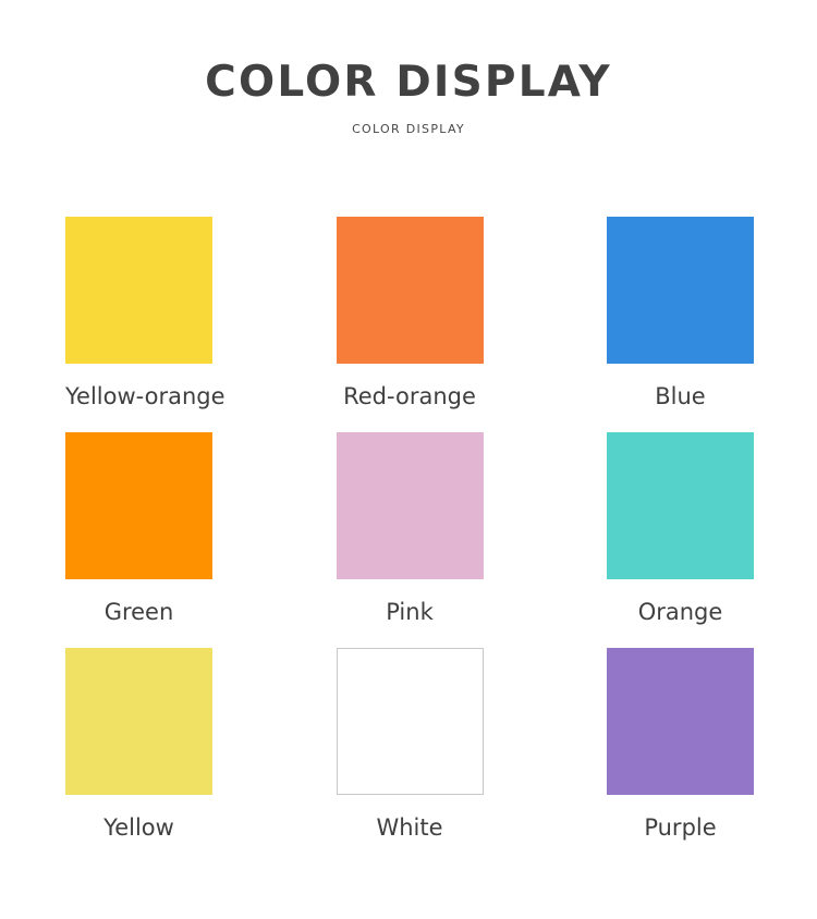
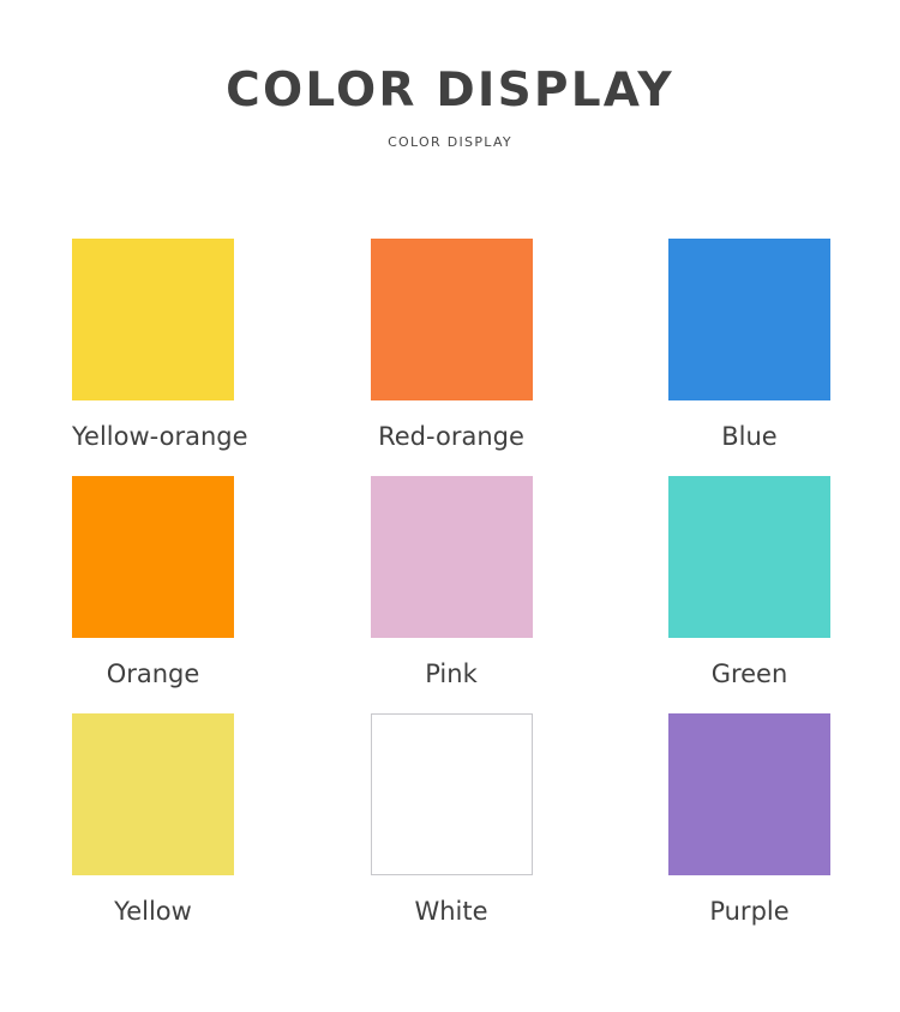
  COLOR DISPLAY
  COLOR DISPLAY
  Yellow-orange
  Red-orange
  Blue
- Green
+ Orange
  Pink
- Orange
+ Green
  Yellow
  White
  Purple
